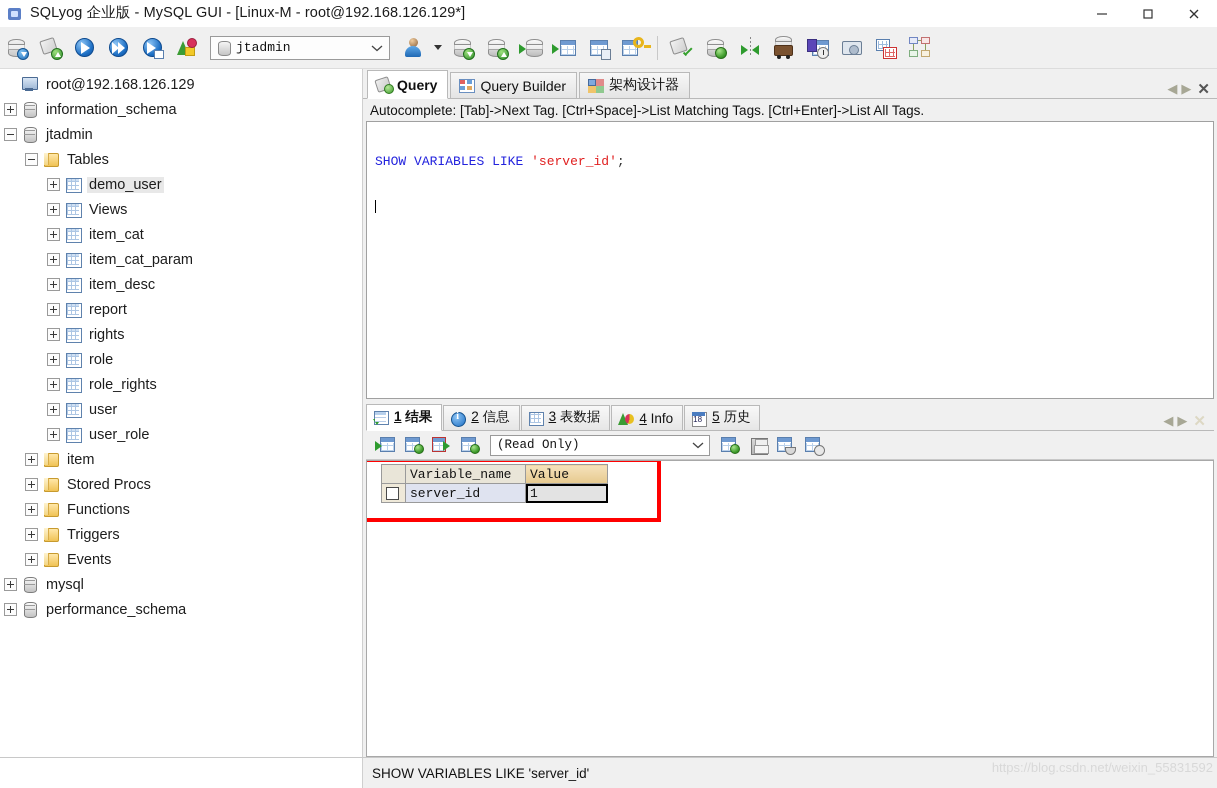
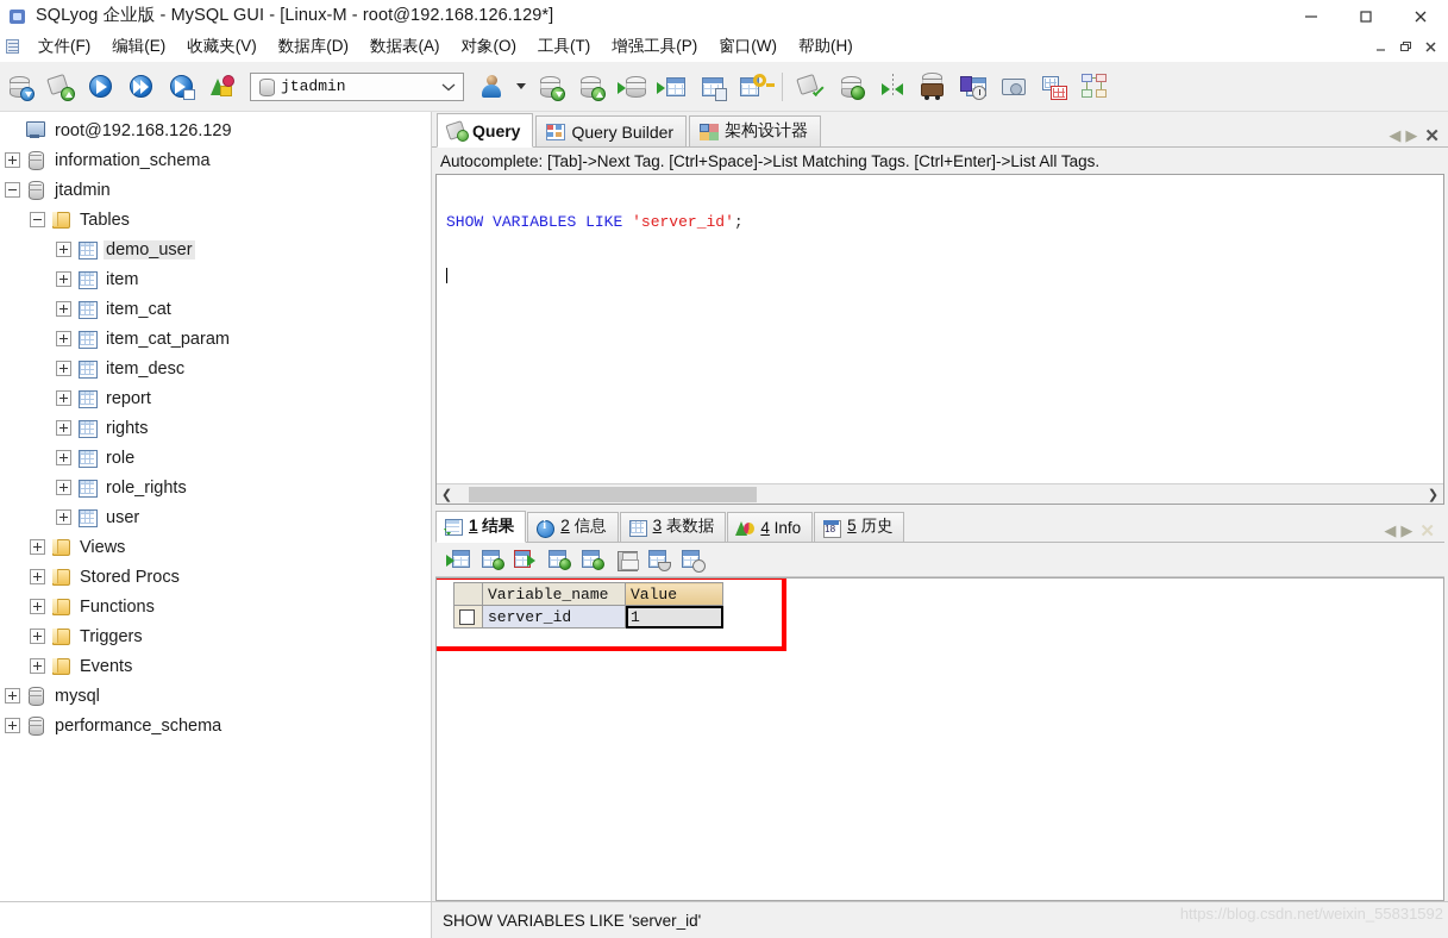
  SQLyog 企业版 - MySQL GUI - [Linux-M - root@192.168.126.129*]
+ 文件(F)
+ 编辑(E)
+ 收藏夹(V)
+ 数据库(D)
+ 数据表(A)
+ 对象(O)
+ 工具(T)
+ 增强工具(P)
+ 窗口(W)
+ 帮助(H)
  jtadmin
  root@192.168.126.129
  information_schema
  jtadmin
  Tables
  demo_user
- Views
+ item
  item_cat
  item_cat_param
  item_desc
  report
  rights
  role
  role_rights
  user
- user_role
- item
+ Views
  Stored Procs
  Functions
  Triggers
  Events
  mysql
  performance_schema
  Query
  Query Builder
  架构设计器
  ◀
  ▶
  ✕
  Autocomplete: [Tab]->Next Tag. [Ctrl+Space]->List Matching Tags. [Ctrl+Enter]->List All Tags.
  SHOW VARIABLES LIKE 'server_id';
+ ❮
+ ❯
  1 结果
  2 信息
  3 表数据
  4 Info
  5 历史
  ◀
  ▶
  ✕
- (Read Only)
  	Variable_name	Value
  	server_id	1
  SHOW VARIABLES LIKE 'server_id'
  https://blog.csdn.net/weixin_55831592
